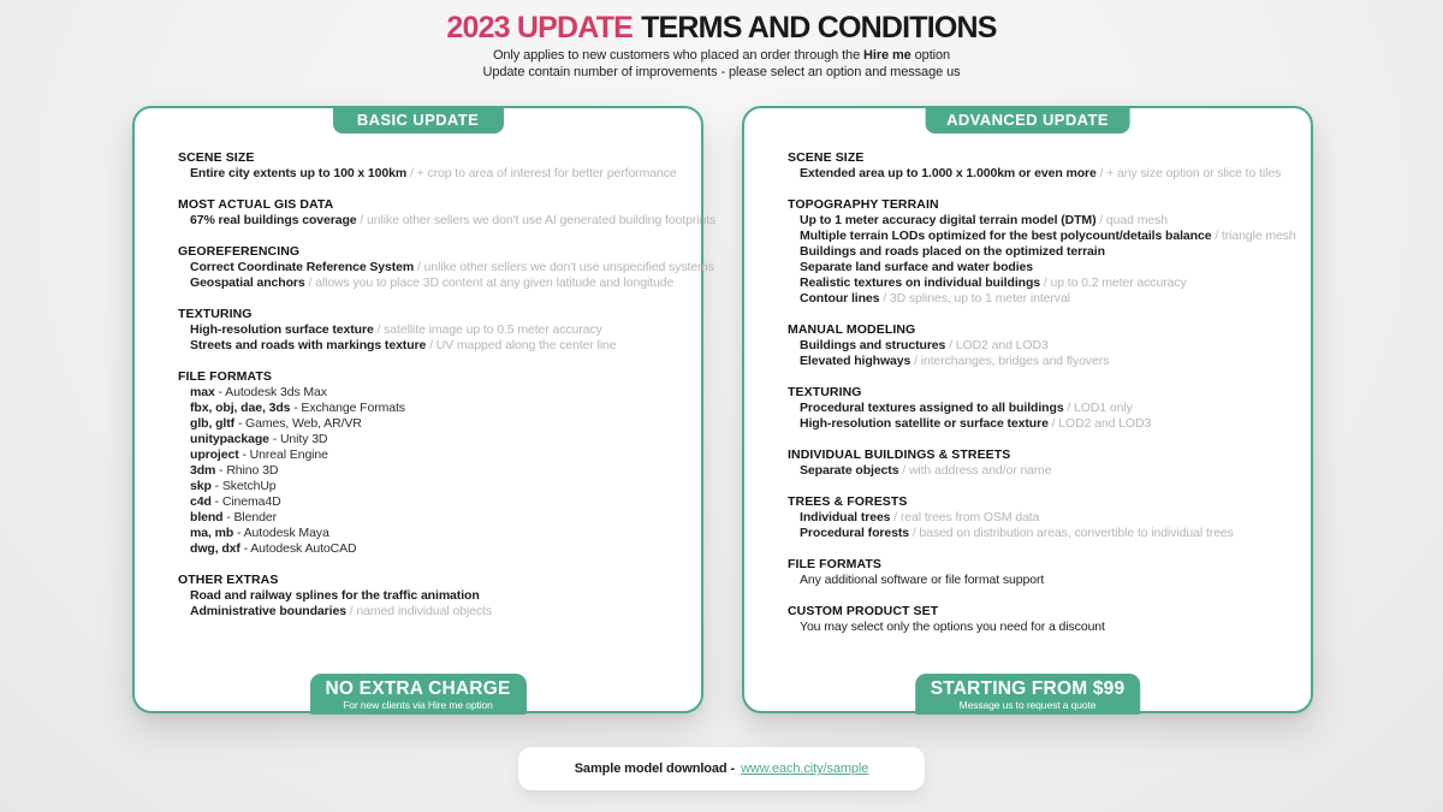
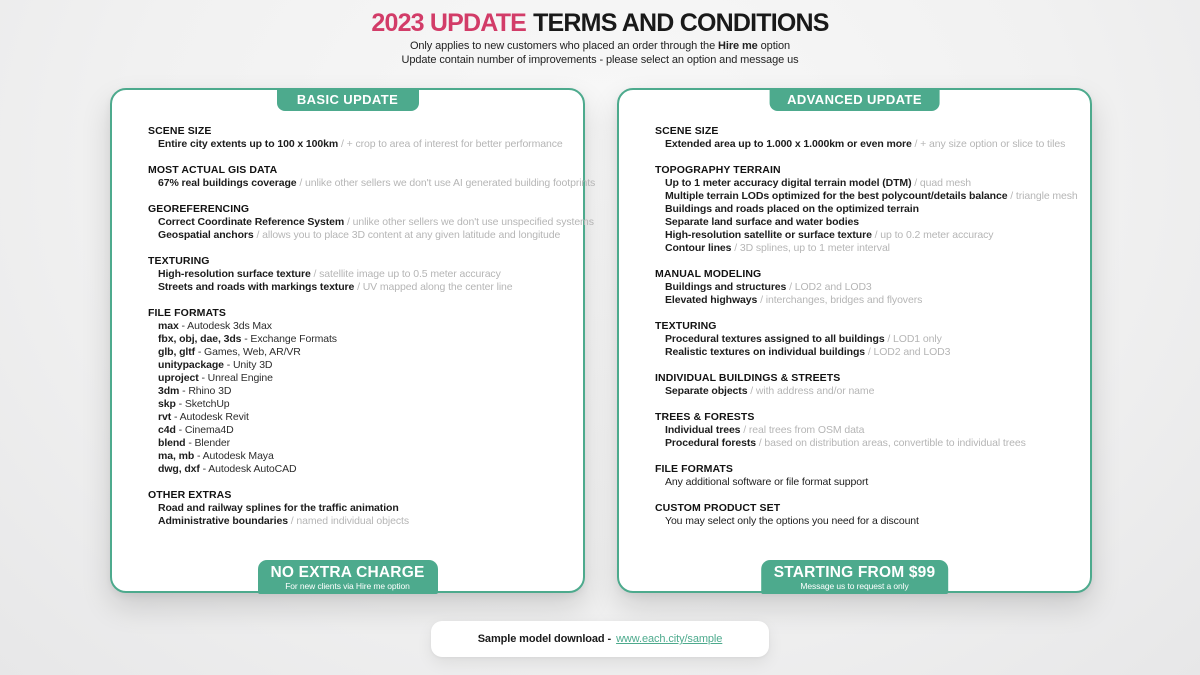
  2023 UPDATE TERMS AND CONDITIONS
  Only applies to new customers who placed an order through the Hire me option
  Update contain number of improvements - please select an option and message us
  BASIC UPDATE
  SCENE SIZE
  Entire city extents up to 100 x 100km / + crop to area of interest for better performance
  MOST ACTUAL GIS DATA
  67% real buildings coverage / unlike other sellers we don't use AI generated building footprints
  GEOREFERENCING
  Correct Coordinate Reference System / unlike other sellers we don't use unspecified systems
  Geospatial anchors / allows you to place 3D content at any given latitude and longitude
  TEXTURING
  High-resolution surface texture / satellite image up to 0.5 meter accuracy
  Streets and roads with markings texture / UV mapped along the center line
  FILE FORMATS
  max - Autodesk 3ds Max
  fbx, obj, dae, 3ds - Exchange Formats
  glb, gltf - Games, Web, AR/VR
  unitypackage - Unity 3D
  uproject - Unreal Engine
  3dm - Rhino 3D
  skp - SketchUp
+ rvt - Autodesk Revit
  c4d - Cinema4D
  blend - Blender
  ma, mb - Autodesk Maya
  dwg, dxf - Autodesk AutoCAD
  OTHER EXTRAS
  Road and railway splines for the traffic animation
  Administrative boundaries / named individual objects
  NO EXTRA CHARGE
  For new clients via Hire me option
  ADVANCED UPDATE
  SCENE SIZE
  Extended area up to 1.000 x 1.000km or even more / + any size option or slice to tiles
  TOPOGRAPHY TERRAIN
  Up to 1 meter accuracy digital terrain model (DTM) / quad mesh
  Multiple terrain LODs optimized for the best polycount/details balance / triangle mesh
  Buildings and roads placed on the optimized terrain
  Separate land surface and water bodies
- Realistic textures on individual buildings / up to 0.2 meter accuracy
+ High-resolution satellite or surface texture / up to 0.2 meter accuracy
  Contour lines / 3D splines, up to 1 meter interval
  MANUAL MODELING
  Buildings and structures / LOD2 and LOD3
  Elevated highways / interchanges, bridges and flyovers
  TEXTURING
  Procedural textures assigned to all buildings / LOD1 only
- High-resolution satellite or surface texture / LOD2 and LOD3
+ Realistic textures on individual buildings / LOD2 and LOD3
  INDIVIDUAL BUILDINGS & STREETS
  Separate objects / with address and/or name
  TREES & FORESTS
  Individual trees / real trees from OSM data
  Procedural forests / based on distribution areas, convertible to individual trees
  FILE FORMATS
  Any additional software or file format support
  CUSTOM PRODUCT SET
  You may select only the options you need for a discount
  STARTING FROM $99
- Message us to request a quote
+ Message us to request a only
  Sample model download -
  www.each.city/sample
